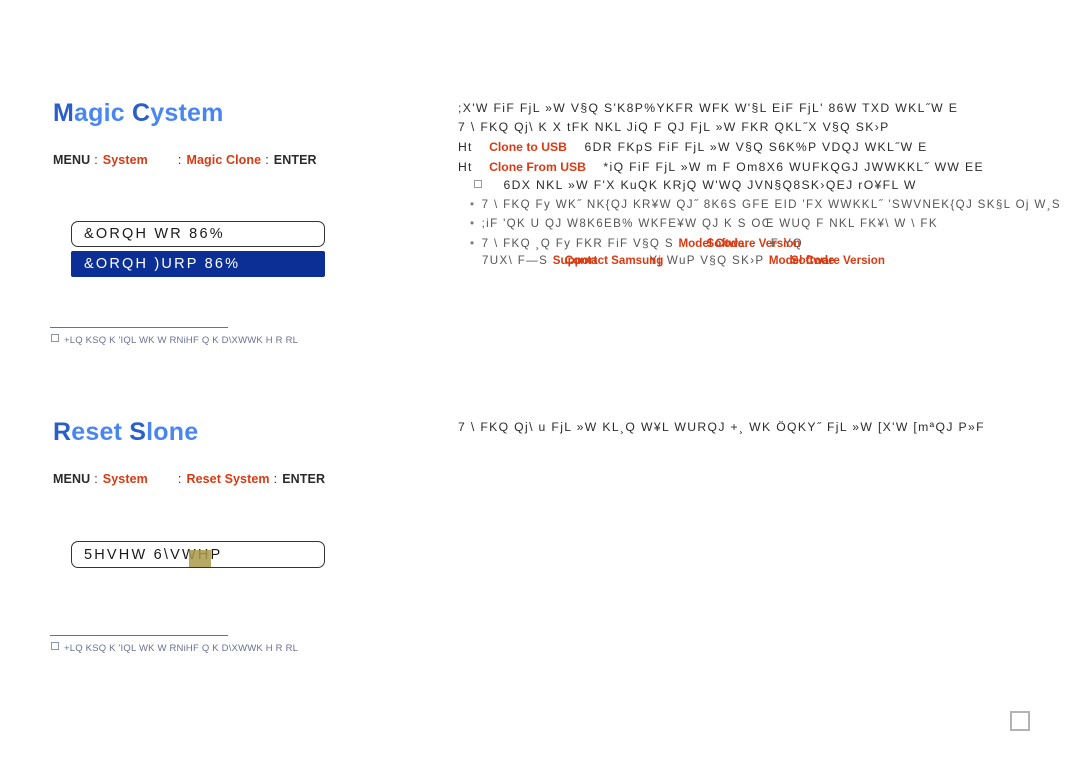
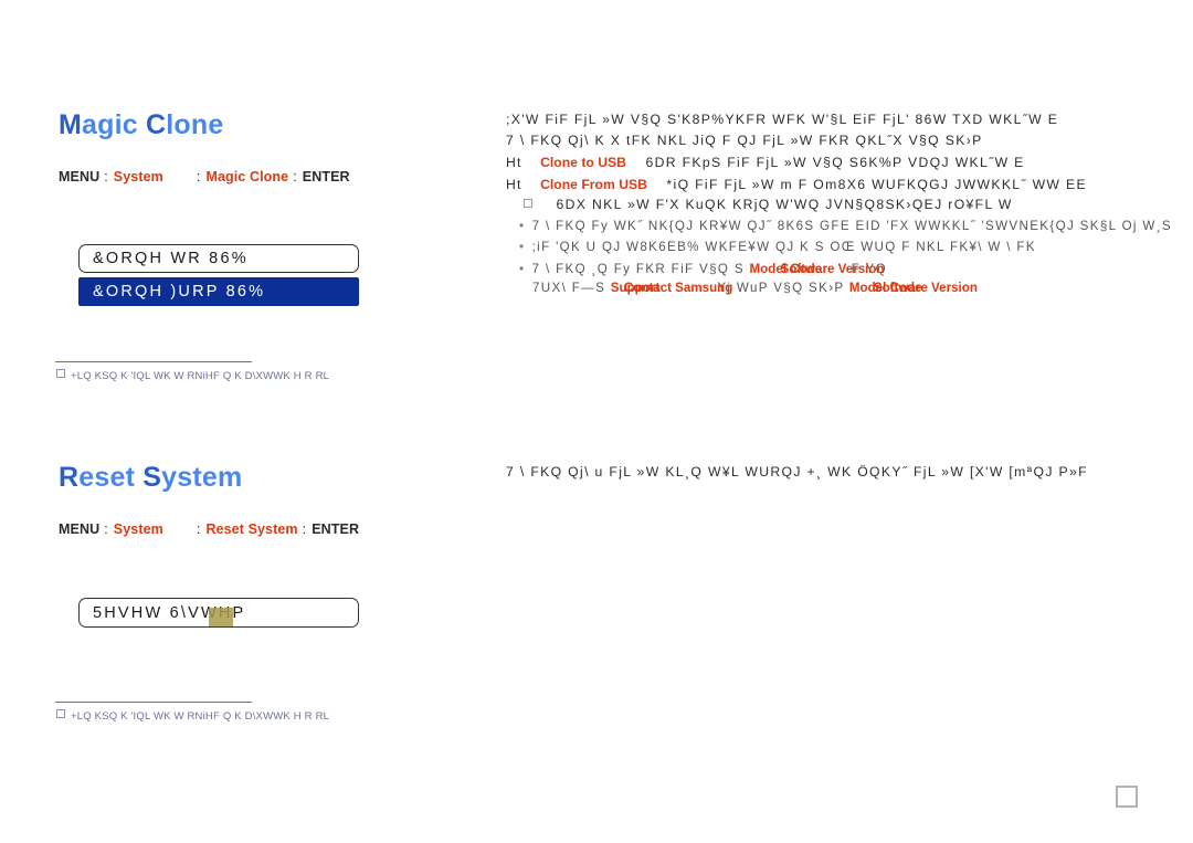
  ;X'W FiF FjL »W V§Q S'K8P%YKFR WFK W'§L EiF FjL' 86W TXD WKL˝W E
  7 \ FKQ Qj\ K X tFK NKL JiQ F QJ FjL »W FKR QKL˝X V§Q SK›P
  Ht Clone to USB 6DR FKpS FiF FjL »W V§Q S6K%P VDQJ WKL˝W E
  Ht Clone From USB *iQ FiF FjL »W m F Om8X6 WUFKQGJ JWWKKL˝ WW EE
  6DX NKL »W F'X KuQK KRjQ W'WQ JVN§Q8SK›QEJ rO¥FL W
  • 7 \ FKQ Fy WK˝ NK{QJ KR¥W QJ˝ 8K6S GFE EID 'FX WWKKL˝ 'SWVNEK{QJ SK§L Oj W¸S
  • ;iF 'QK U QJ W8K6EB% WKFE¥W QJ K S OŒ WUQ F NKL FK¥\ W \ FK
  • 7 \ FKQ ¸Q Fy FKR FiF V§Q S
  Model Code
  Software Version
  F YQ
  7UX\ F—S
  Support
  Contact Samsung
  Yj WuP V§Q SK›P
  Model Code
  Software Version
  7 \ FKQ Qj\ u FjL »W KL¸Q W¥L WURQJ +¸ WK ÖQKY˝ FjL »W [X'W [mªQJ P»F
- Magic Cystem
+ Magic Clone
  MENU : System : Magic Clone : ENTER
  &ORQH WR 86%
  &ORQH )URP 86%
  +LQ KSQ K 'IQL WK W RNiHF Q K D\XWWK H R RL
- Reset Slone
+ Reset System
  MENU : System : Reset System : ENTER
  5HVHW 6\VWHP
  +LQ KSQ K 'IQL WK W RNiHF Q K D\XWWK H R RL
